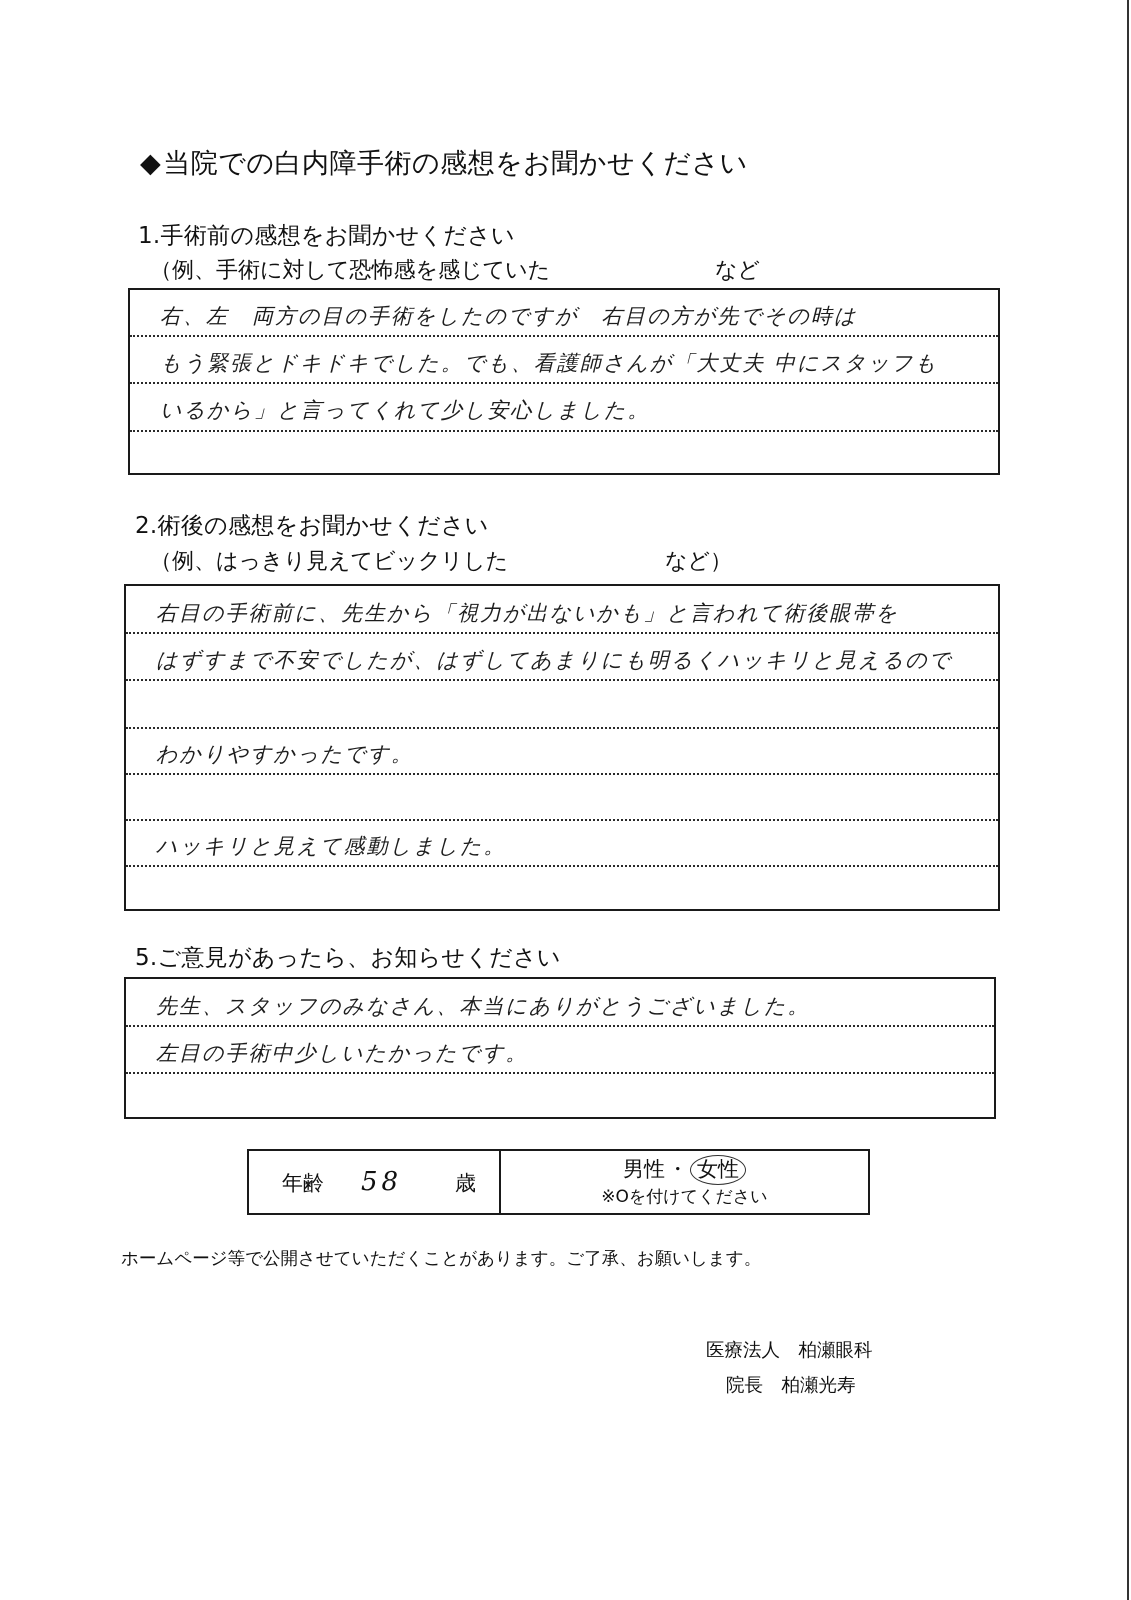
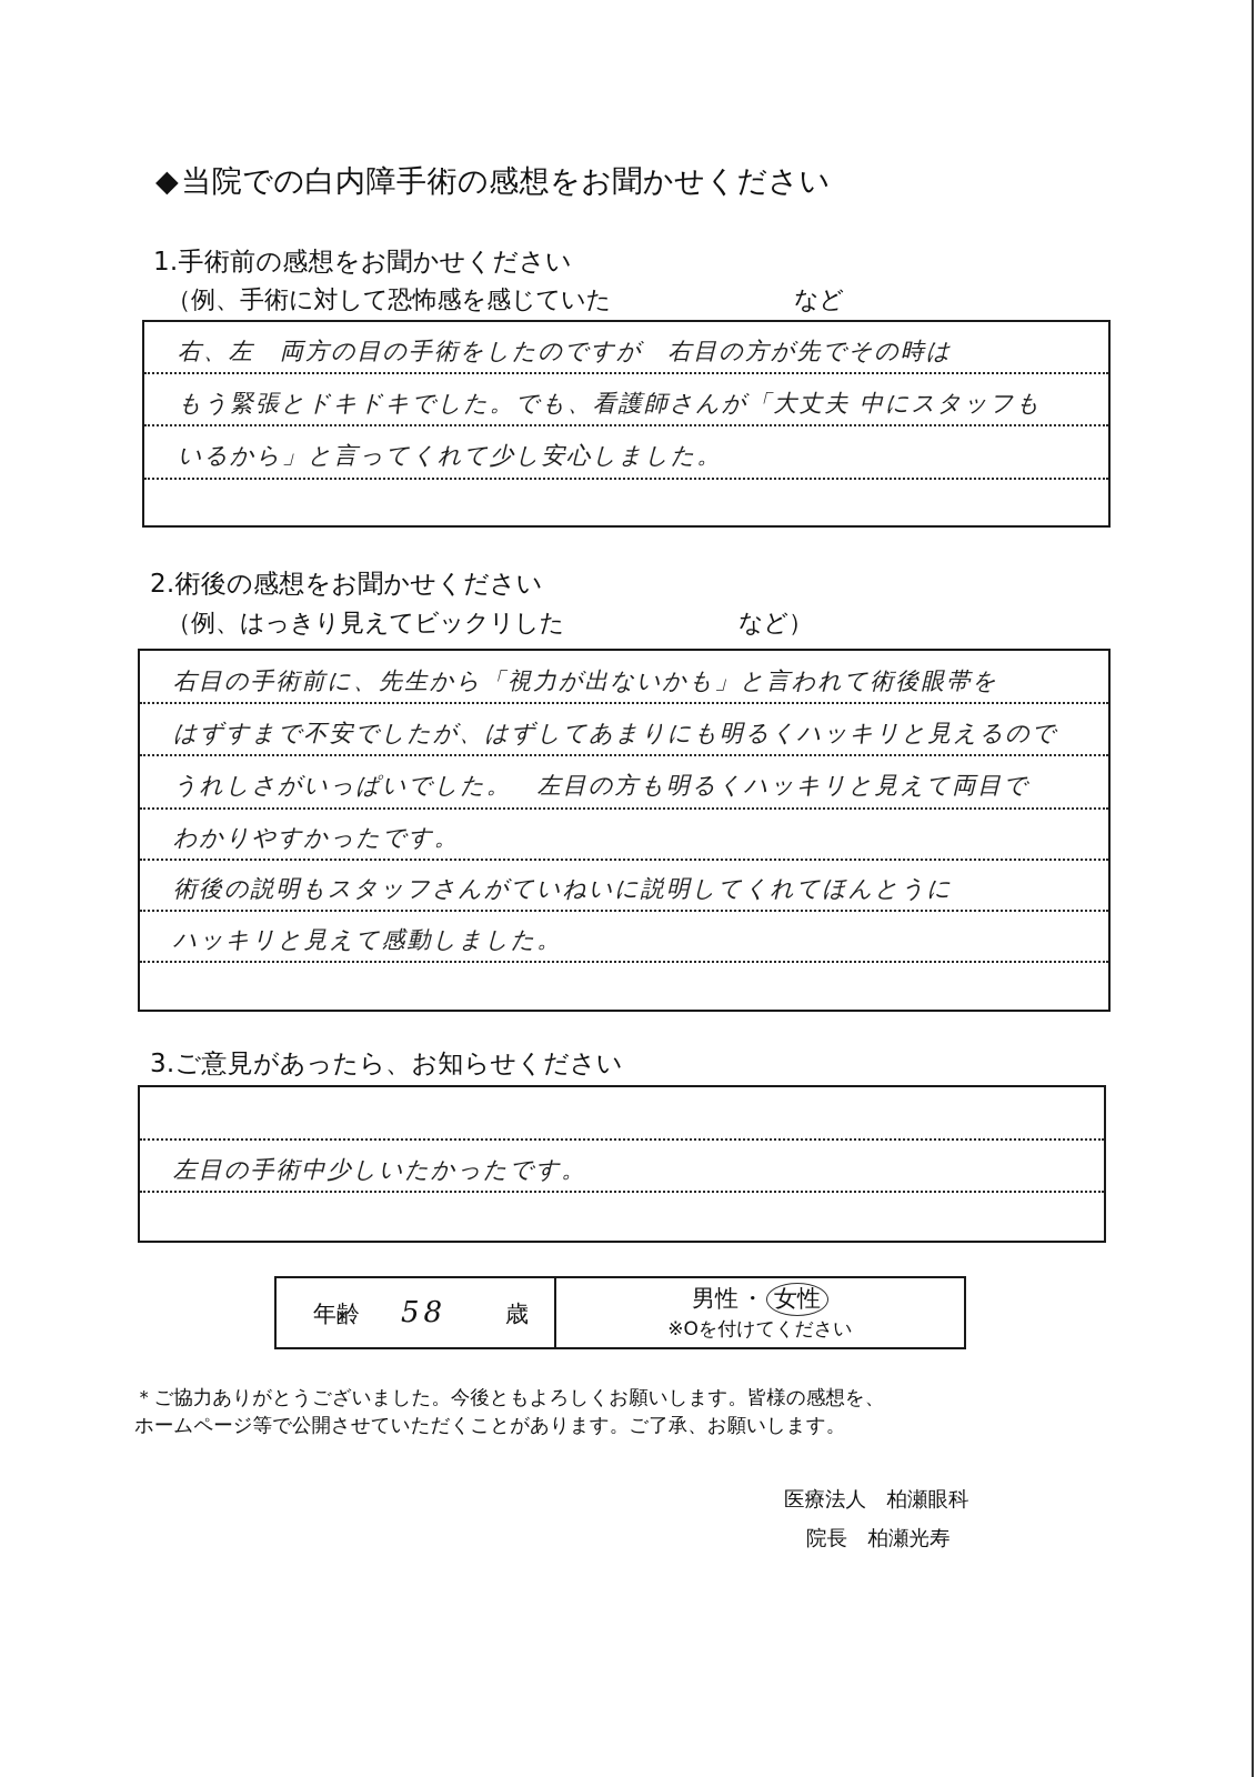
  ◆当院での白内障手術の感想をお聞かせください
  1.手術前の感想をお聞かせください
  （例、手術に対して恐怖感を感じていた
  など
  右、左 両方の目の手術をしたのですが 右目の方が先でその時は
  もう緊張とドキドキでした。でも、看護師さんが「大丈夫 中にスタッフも
  いるから」と言ってくれて少し安心しました。
  2.術後の感想をお聞かせください
  （例、はっきり見えてビックリした
  など）
  右目の手術前に、先生から「視力が出ないかも」と言われて術後眼帯を
  はずすまで不安でしたが、はずしてあまりにも明るくハッキリと見えるので
+ うれしさがいっぱいでした。 左目の方も明るくハッキリと見えて両目で
  わかりやすかったです。
+ 術後の説明もスタッフさんがていねいに説明してくれてほんとうに
  ハッキリと見えて感動しました。
- 5.ご意見があったら、お知らせください
+ 3.ご意見があったら、お知らせください
- 先生、スタッフのみなさん、本当にありがとうございました。
  左目の手術中少しいたかったです。
  年齢
  58
  歳
  男性・ 女性
  ※Oを付けてください
+ ＊ご協力ありがとうございました。今後ともよろしくお願いします。皆様の感想を、
  ホームページ等で公開させていただくことがあります。ご了承、お願いします。
  医療法人 柏瀬眼科
  院長 柏瀬光寿
